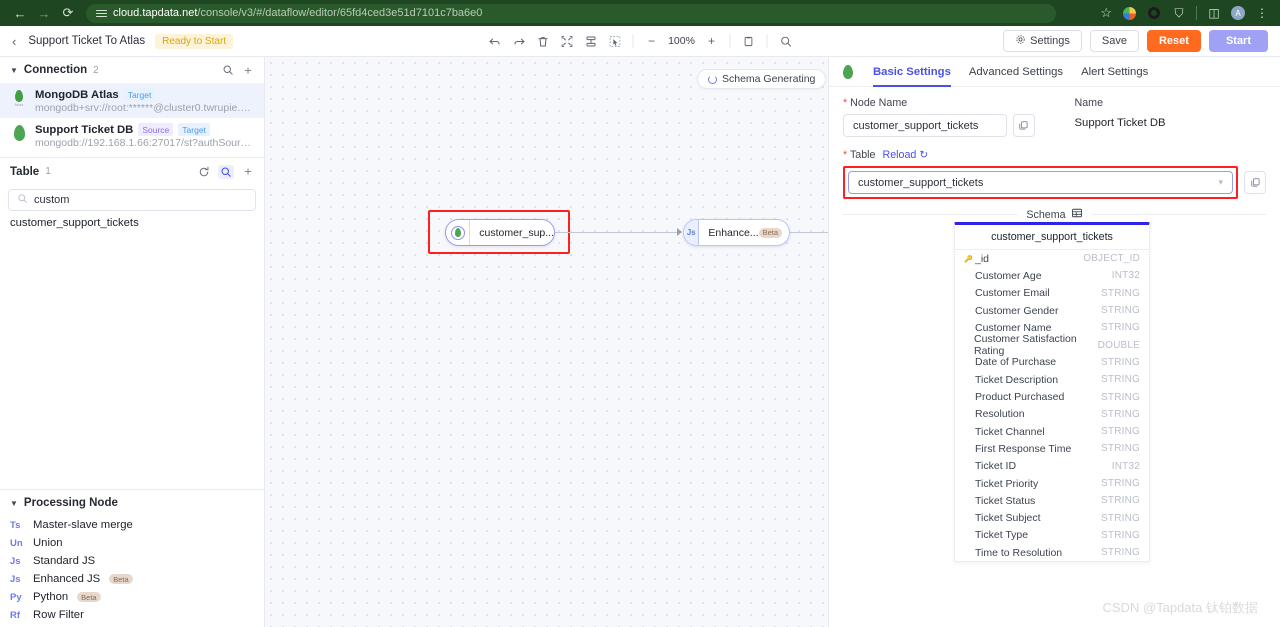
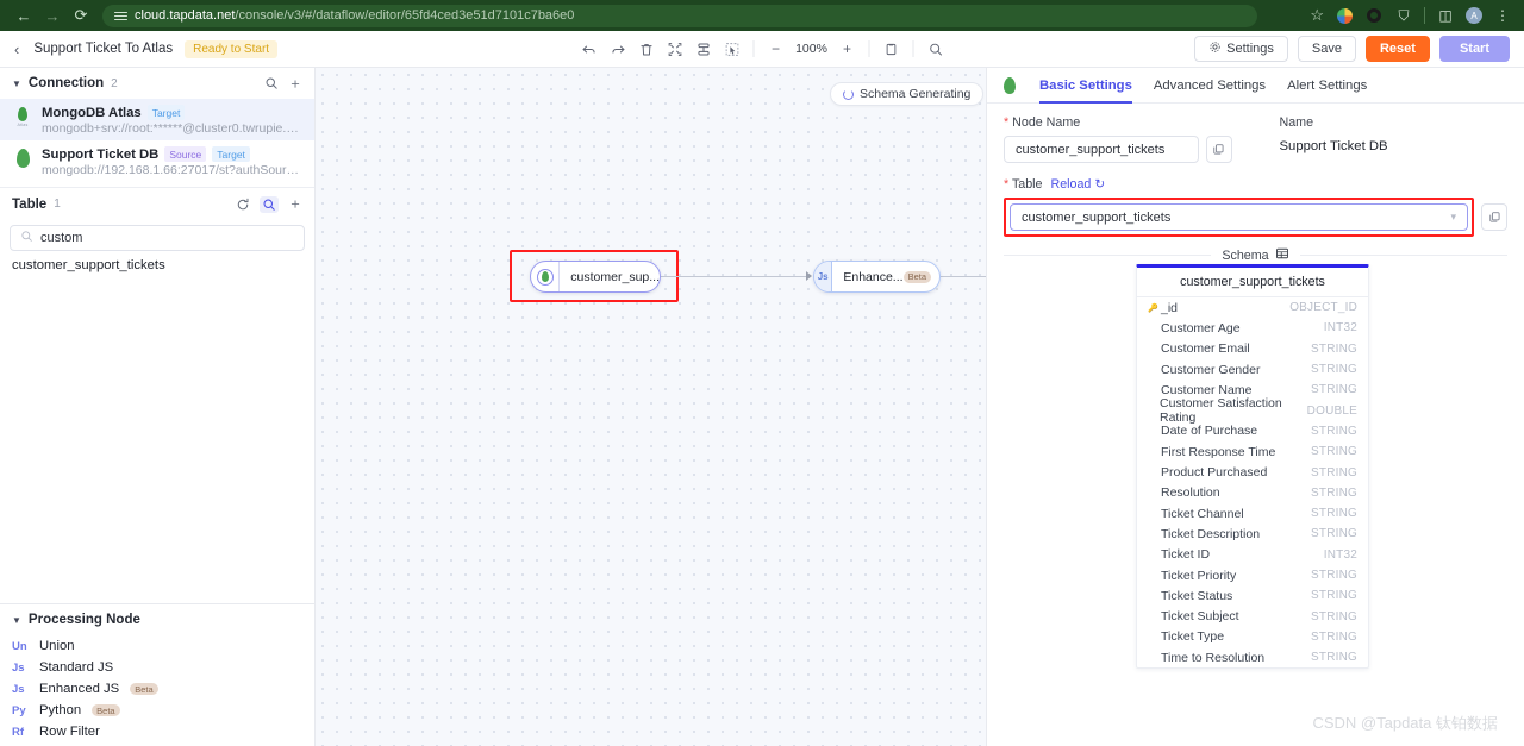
  ←
  →
  ⟳
  cloud.tapdata.net/console/v3/#/dataflow/editor/65fd4ced3e51d7101c7ba6e0
  ☆
  ⛉
  ◫
  A
  ⋮
  ‹
  Support Ticket To Atlas
  Ready to Start
  −
  100%
  +
  Settings
  Save
  Reset
  Start
  ▼
  Connection
  2
  ＋
  MongoDB Atlas
  Target
  mongodb+srv://root:******@cluster0.twrupie.mo
  Support Ticket DB
  Source
  Target
  mongodb://192.168.1.66:27017/st?authSource
  Table
  1
  ＋
  custom
  customer_support_tickets
  ▼
  Processing Node
- Ts
- Master-slave merge
  Un
  Union
  Js
  Standard JS
  Js
  Enhanced JS
  Beta
  Py
  Python
  Beta
  Rf
  Row Filter
  Schema Generating
  customer_sup...
  Js
  Enhance...
  Beta
  Basic Settings
  Advanced Settings
  Alert Settings
  * Node Name
  customer_support_tickets
  Name
  Support Ticket DB
  * Table Reload ↻
  customer_support_tickets
  ▾
  Schema
  customer_support_tickets
  _id
  OBJECT_ID
  Customer Age
  INT32
  Customer Email
  STRING
  Customer Gender
  STRING
  Customer Name
  STRING
  Customer Satisfaction Rating
  DOUBLE
  Date of Purchase
  STRING
- Ticket Description
+ First Response Time
  STRING
  Product Purchased
  STRING
  Resolution
  STRING
  Ticket Channel
  STRING
- First Response Time
+ Ticket Description
  STRING
  Ticket ID
  INT32
  Ticket Priority
  STRING
  Ticket Status
  STRING
  Ticket Subject
  STRING
  Ticket Type
  STRING
  Time to Resolution
  STRING
  CSDN @Tapdata 钛铂数据
